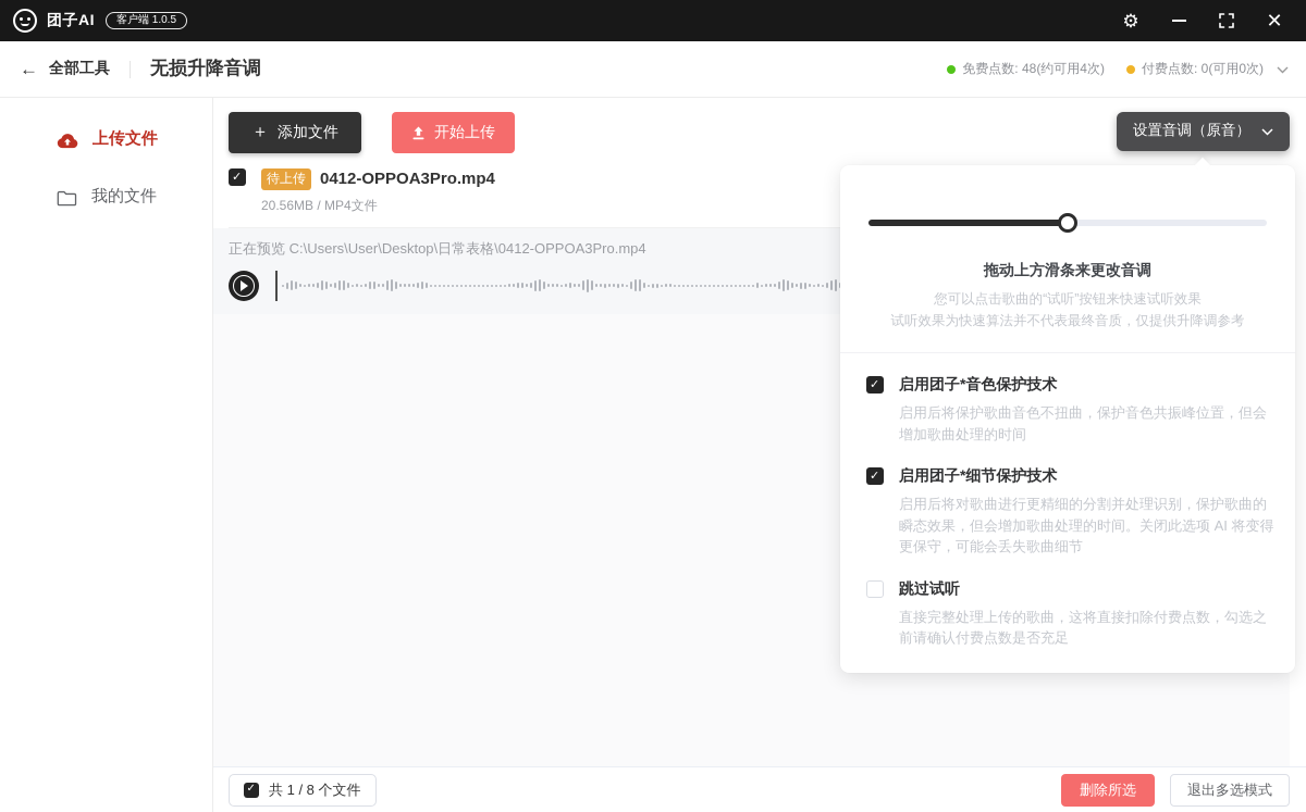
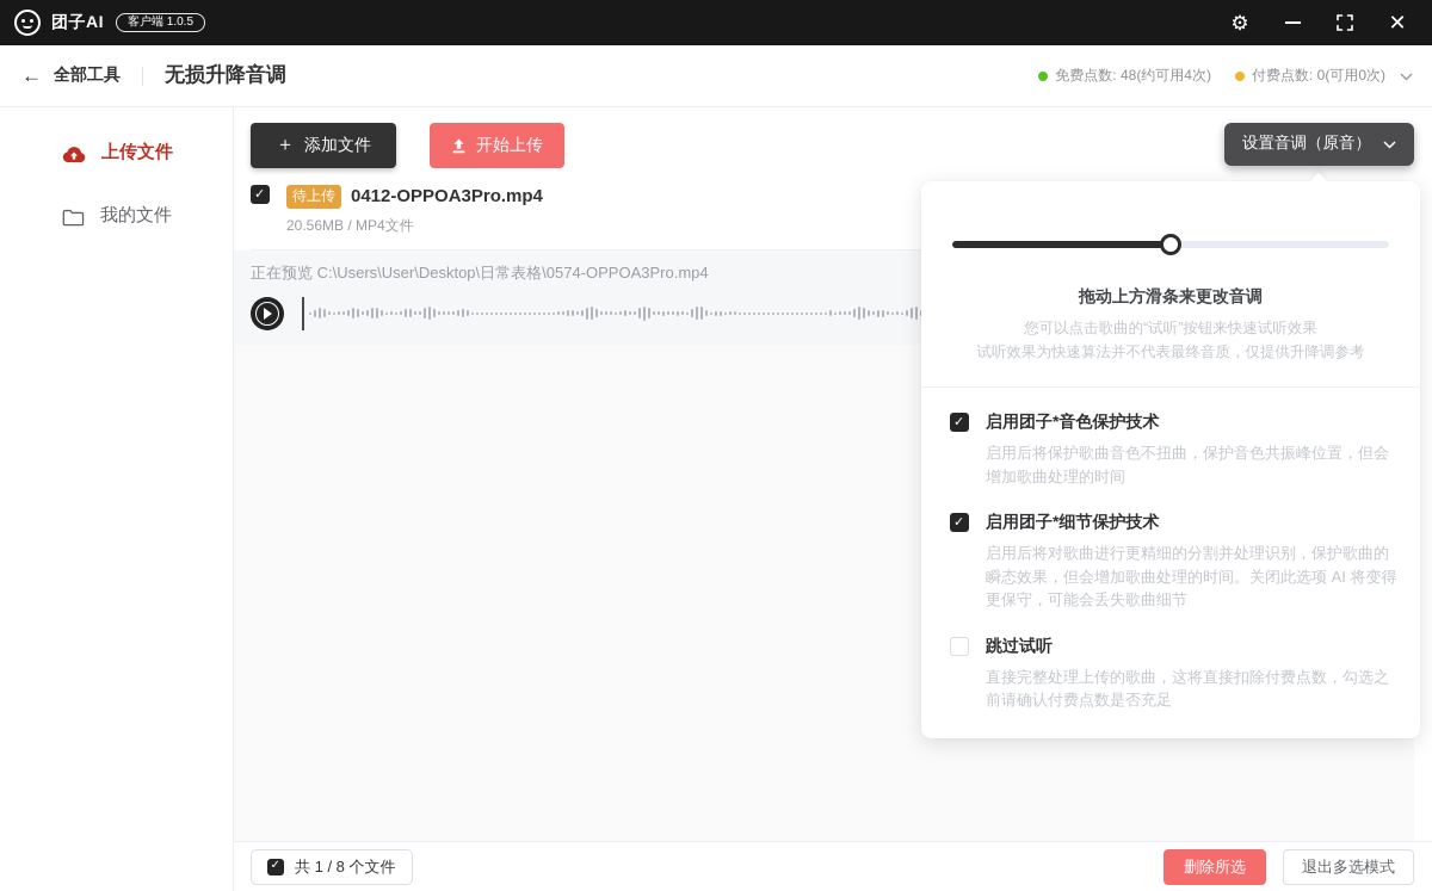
  团子AI
  客户端 1.0.5
  ⚙
  ✕
  ←
  全部工具
  无损升降音调
  免费点数: 48(约可用4次)
  付费点数: 0(可用0次)
  上传文件
  我的文件
  ＋
  添加文件
  开始上传
  设置音调（原音）
  待上传
  0412-OPPOA3Pro.mp4
  20.56MB / MP4文件
- 正在预览 C:\Users\User\Desktop\日常表格\0412-OPPOA3Pro.mp4
+ 正在预览 C:\Users\User\Desktop\日常表格\0574-OPPOA3Pro.mp4
  共 1 / 8 个文件
  删除所选
  退出多选模式
  拖动上方滑条来更改音调
  您可以点击歌曲的“试听”按钮来快速试听效果
  试听效果为快速算法并不代表最终音质，仅提供升降调参考
  启用团子*音色保护技术
  启用后将保护歌曲音色不扭曲，保护音色共振峰位置，但会增加歌曲处理的时间
  启用团子*细节保护技术
  启用后将对歌曲进行更精细的分割并处理识别，保护歌曲的瞬态效果，但会增加歌曲处理的时间。关闭此选项 AI 将变得更保守，可能会丢失歌曲细节
  跳过试听
  直接完整处理上传的歌曲，这将直接扣除付费点数，勾选之前请确认付费点数是否充足
